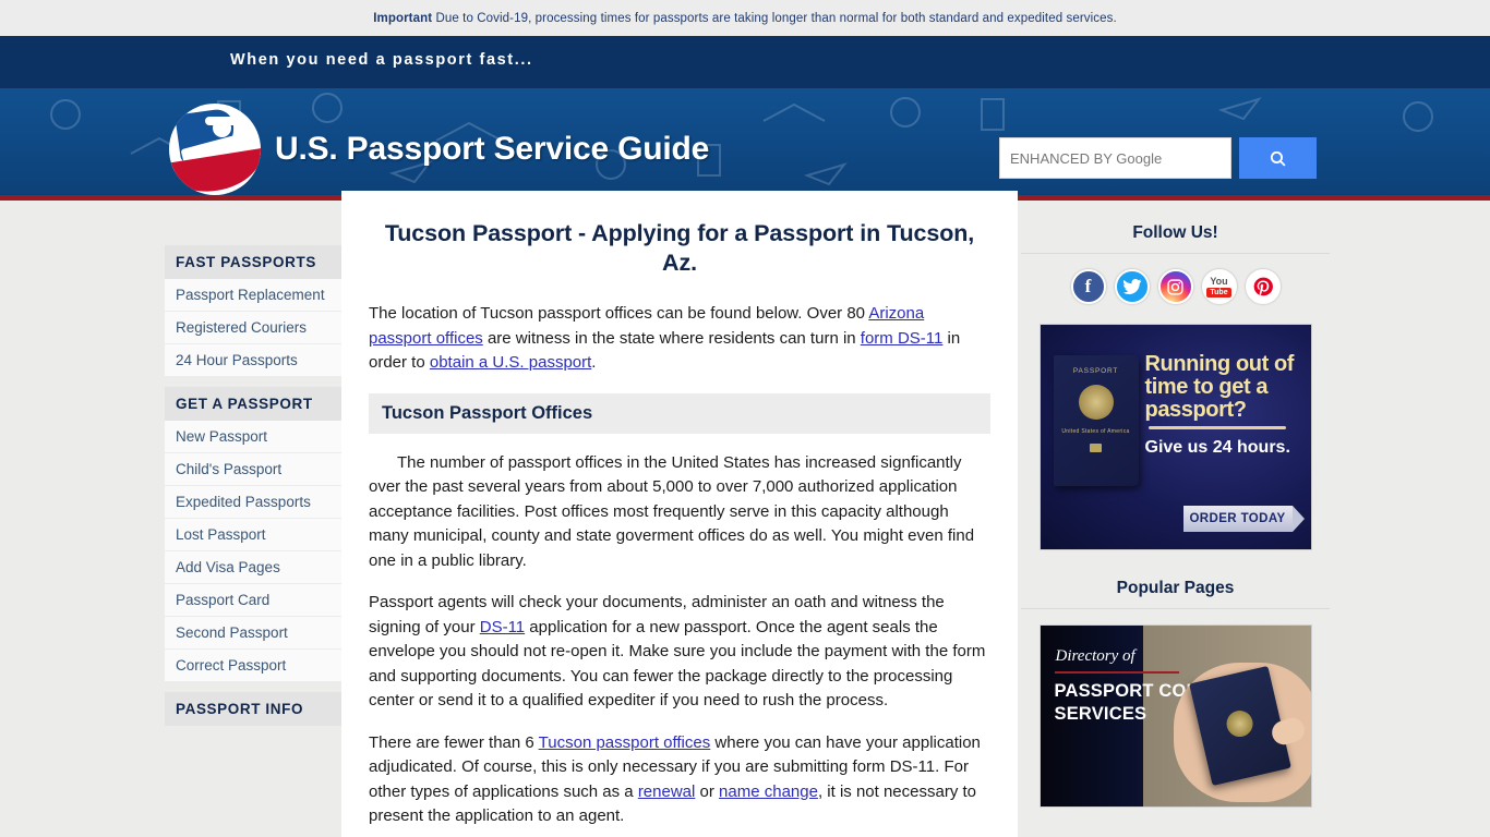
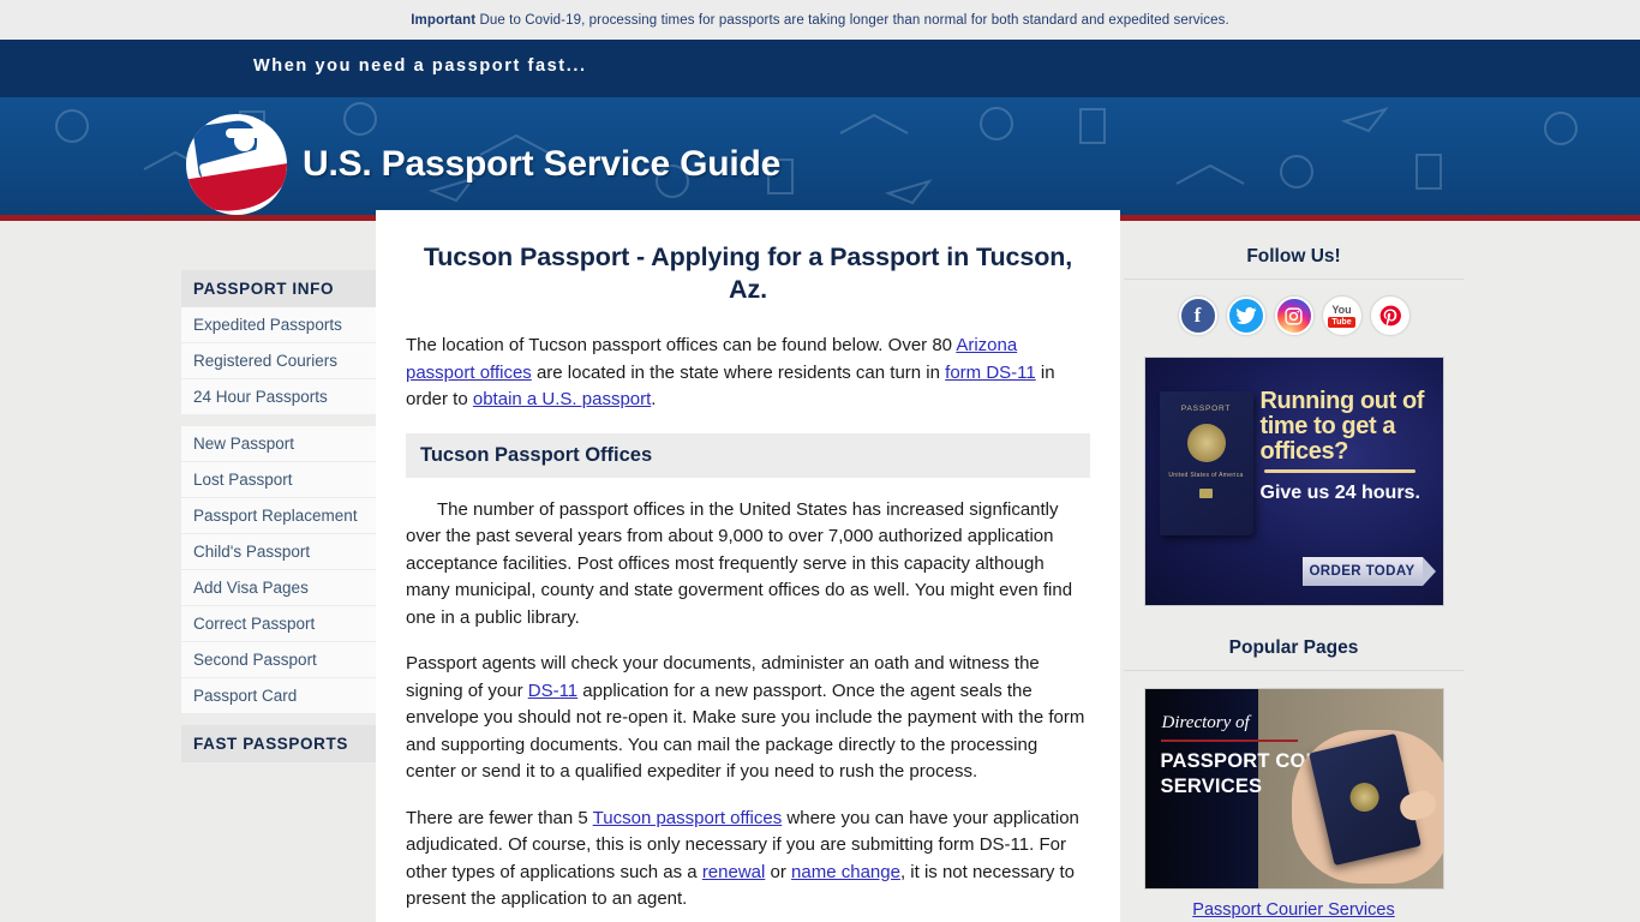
  Important Due to Covid-19, processing times for passports are taking longer than normal for both standard and expedited services.
  When you need a passport fast...
  U.S. Passport Service Guide
- ENHANCED BY Google
- FAST PASSPORTS
+ PASSPORT INFO
- Passport Replacement
+ Expedited Passports
  Registered Couriers
  24 Hour Passports
- GET A PASSPORT
  New Passport
- Child's Passport
+ Lost Passport
- Expedited Passports
+ Passport Replacement
- Lost Passport
+ Child's Passport
  Add Visa Pages
- Passport Card
+ Correct Passport
  Second Passport
- Correct Passport
+ Passport Card
- PASSPORT INFO
+ FAST PASSPORTS
  Tucson Passport - Applying for a Passport in Tucson, Az.
- The location of Tucson passport offices can be found below. Over 80 Arizona passport offices are witness in the state where residents can turn in form DS-11 in order to obtain a U.S. passport.
+ The location of Tucson passport offices can be found below. Over 80 Arizona passport offices are located in the state where residents can turn in form DS-11 in order to obtain a U.S. passport.
  Tucson Passport Offices
- The number of passport offices in the United States has increased signficantly over the past several years from about 5,000 to over 7,000 authorized application acceptance facilities. Post offices most frequently serve in this capacity although many municipal, county and state goverment offices do as well. You might even find one in a public library.
+ The number of passport offices in the United States has increased signficantly over the past several years from about 9,000 to over 7,000 authorized application acceptance facilities. Post offices most frequently serve in this capacity although many municipal, county and state goverment offices do as well. You might even find one in a public library.
- Passport agents will check your documents, administer an oath and witness the signing of your DS-11 application for a new passport. Once the agent seals the envelope you should not re-open it. Make sure you include the payment with the form and supporting documents. You can fewer the package directly to the processing center or send it to a qualified expediter if you need to rush the process.
+ Passport agents will check your documents, administer an oath and witness the signing of your DS-11 application for a new passport. Once the agent seals the envelope you should not re-open it. Make sure you include the payment with the form and supporting documents. You can mail the package directly to the processing center or send it to a qualified expediter if you need to rush the process.
- There are fewer than 6 Tucson passport offices where you can have your application adjudicated. Of course, this is only necessary if you are submitting form DS-11. For other types of applications such as a renewal or name change, it is not necessary to present the application to an agent.
+ There are fewer than 5 Tucson passport offices where you can have your application adjudicated. Of course, this is only necessary if you are submitting form DS-11. For other types of applications such as a renewal or name change, it is not necessary to present the application to an agent.
  Follow Us!
  f
  You
- Running out of time to get a passport?
+ Running out of time to get a offices?
  Give us 24 hours.
  ORDER TODAY
  Popular Pages
  Directory of
  PASSPORT CO SERVICES
+ Passport Courier Services
